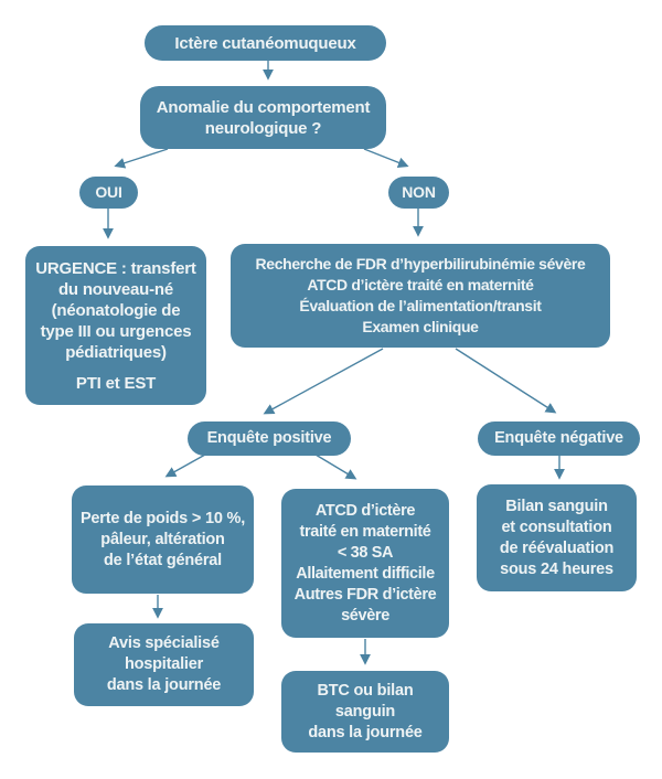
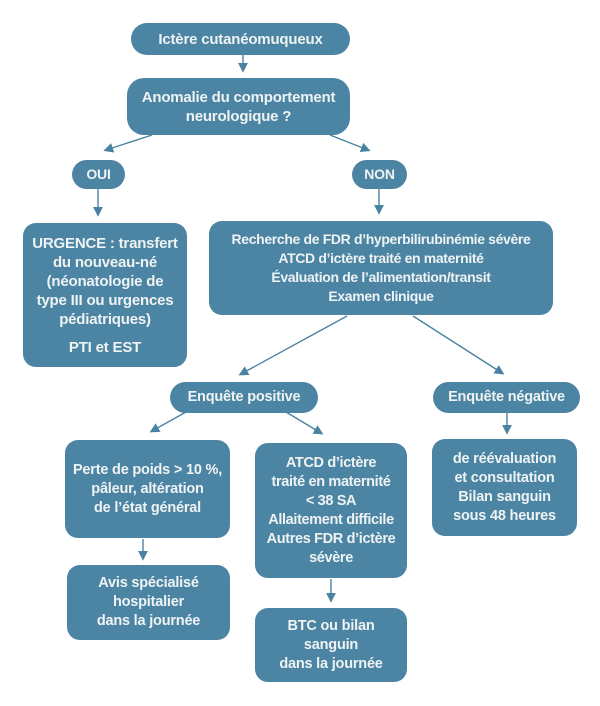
  Ictère cutanéomuqueux
  Anomalie du comportement
  neurologique ?
  OUI
  NON
  URGENCE : transfert
  du nouveau-né
  (néonatologie de
  type III ou urgences
  pédiatriques)
  PTI et EST
  Recherche de FDR d’hyperbilirubinémie sévère
  ATCD d’ictère traité en maternité
  Évaluation de l’alimentation/transit
  Examen clinique
  Enquête positive
  Enquête négative
  Perte de poids > 10 %,
  pâleur, altération
  de l’état général
  ATCD d’ictère
  traité en maternité
  < 38 SA
  Allaitement difficile
  Autres FDR d’ictère
  sévère
- Bilan sanguin
+ de réévaluation
  et consultation
- de réévaluation
+ Bilan sanguin
- sous 24 heures
+ sous 48 heures
  Avis spécialisé
  hospitalier
  dans la journée
  BTC ou bilan
  sanguin
  dans la journée
